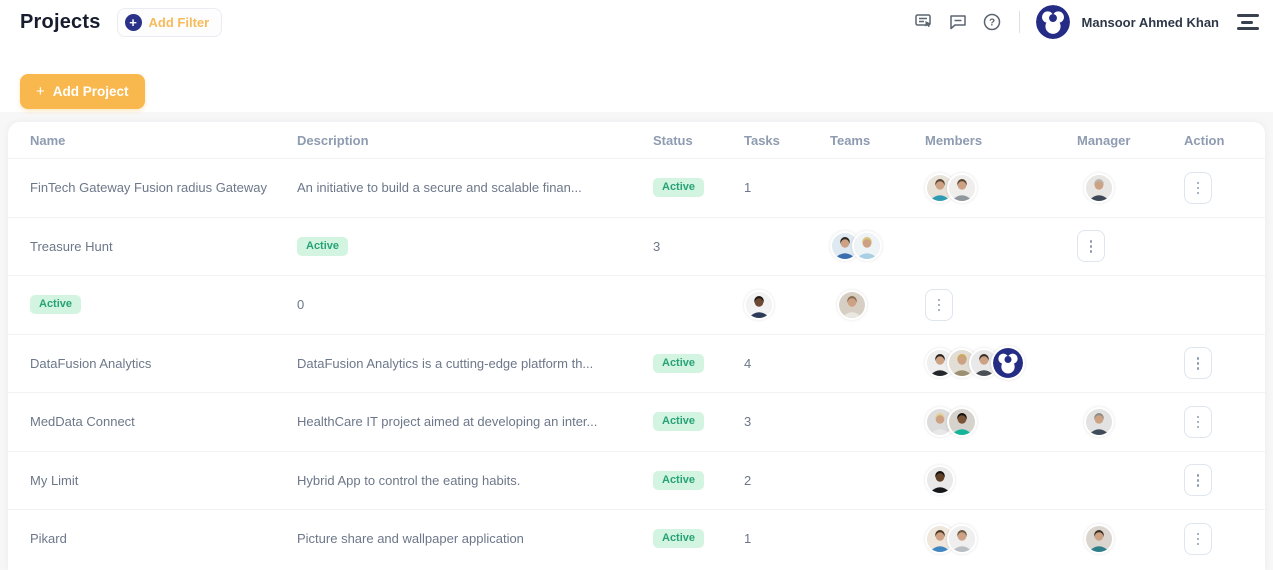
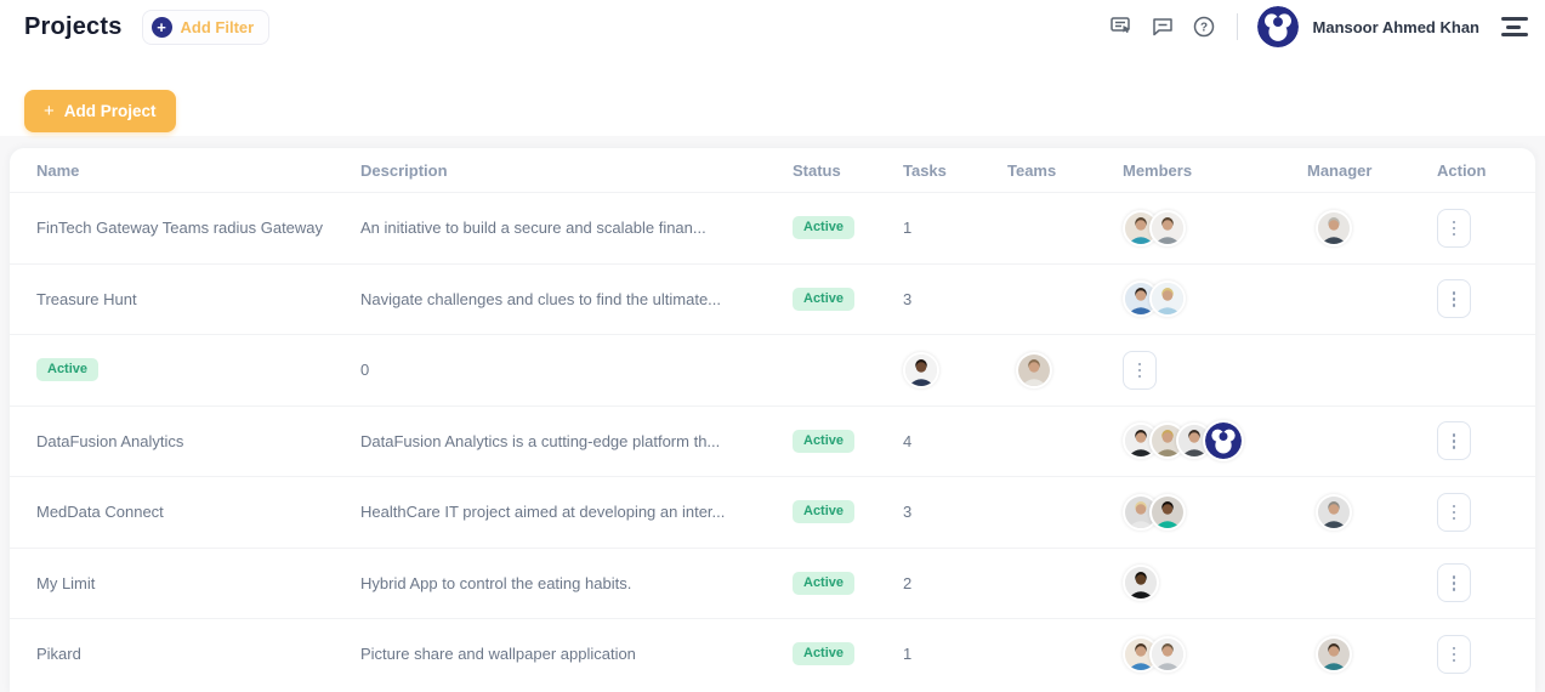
  Projects
  +
  Add Filter
  ?
  Mansoor Ahmed Khan
  +
  Add Project
  Name
  Description
  Status
  Tasks
  Teams
  Members
  Manager
  Action
- FinTech Gateway Fusion radius Gateway
+ FinTech Gateway Teams radius Gateway
  An initiative to build a secure and scalable finan...
  Active
  1
  Treasure Hunt
+ Navigate challenges and clues to find the ultimate...
  Active
  3
  Active
  0
  DataFusion Analytics
  DataFusion Analytics is a cutting-edge platform th...
  Active
  4
  MedData Connect
  HealthCare IT project aimed at developing an inter...
  Active
  3
  My Limit
  Hybrid App to control the eating habits.
  Active
  2
  Pikard
  Picture share and wallpaper application
  Active
  1
